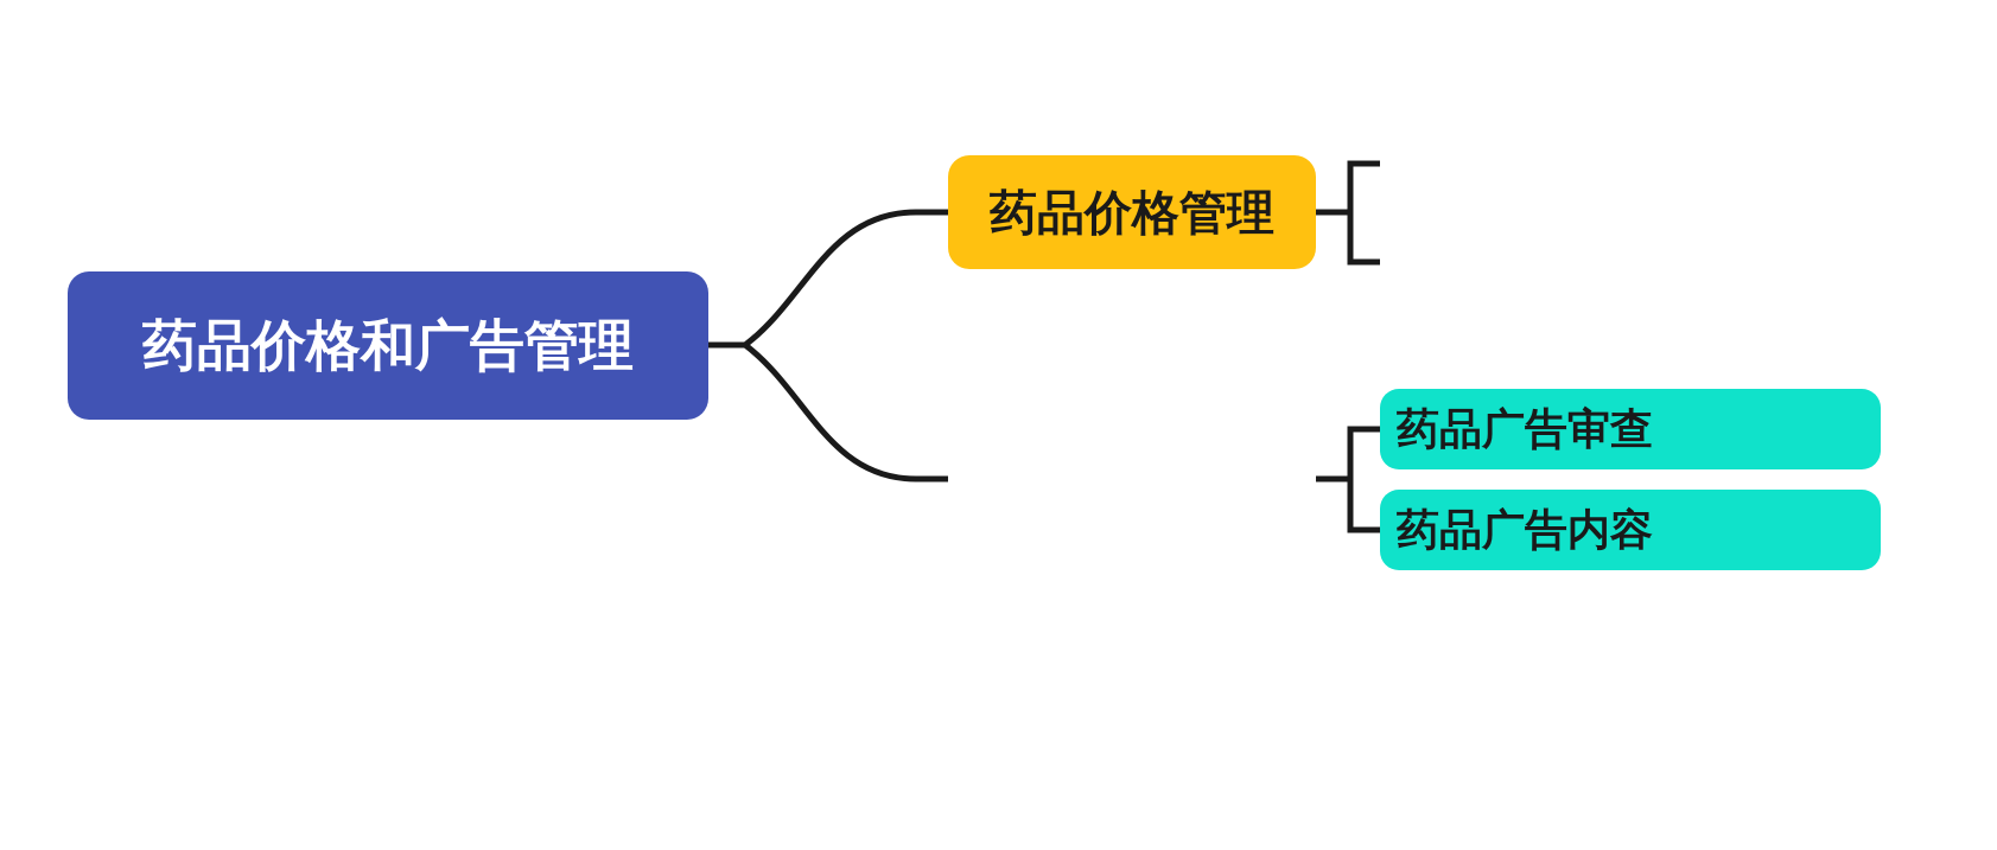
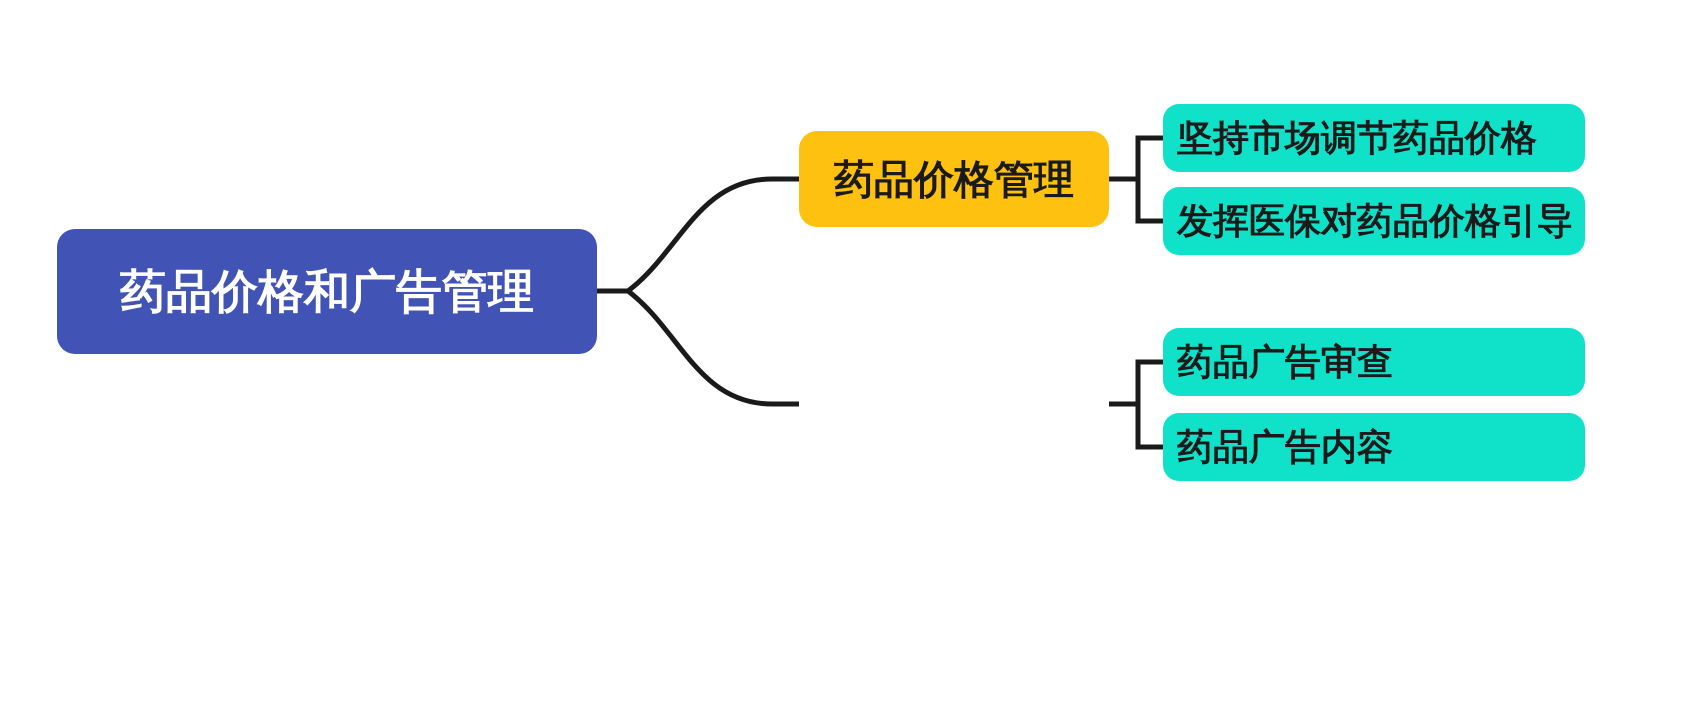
  药品价格和广告管理
  药品价格管理
+ 坚持市场调节药品价格
+ 发挥医保对药品价格引导
  药品广告审查
  药品广告内容
